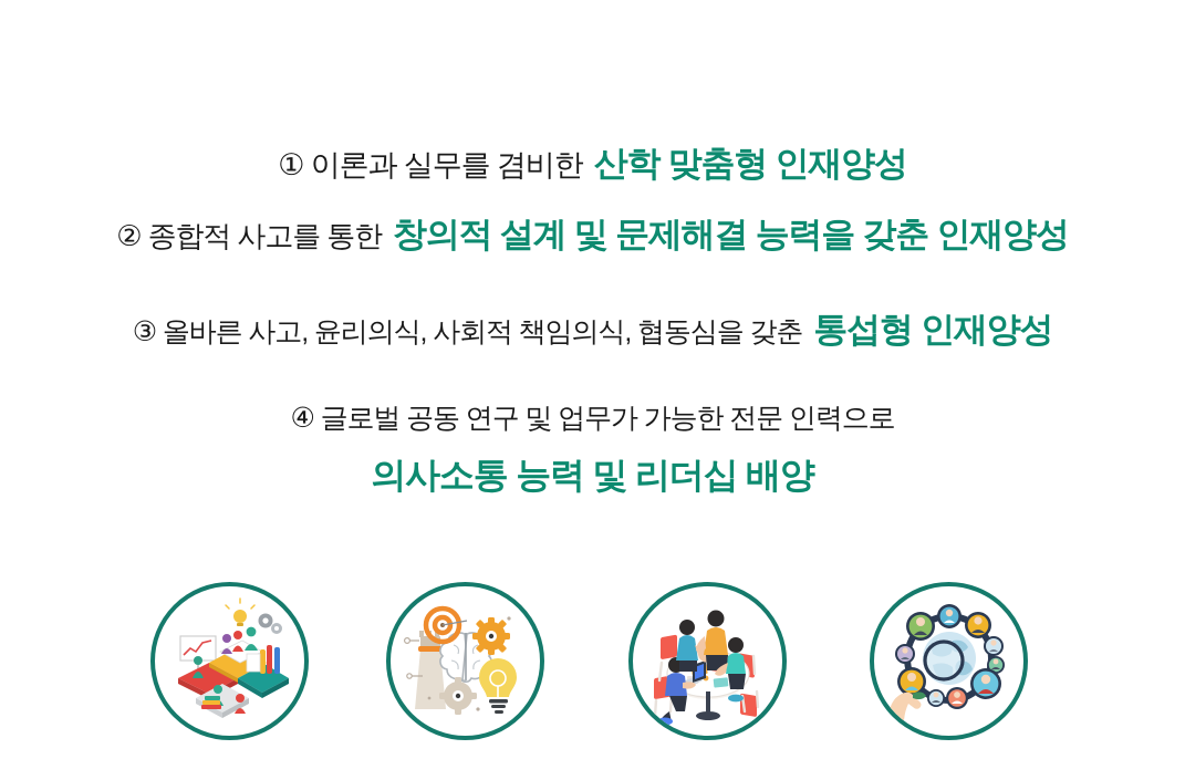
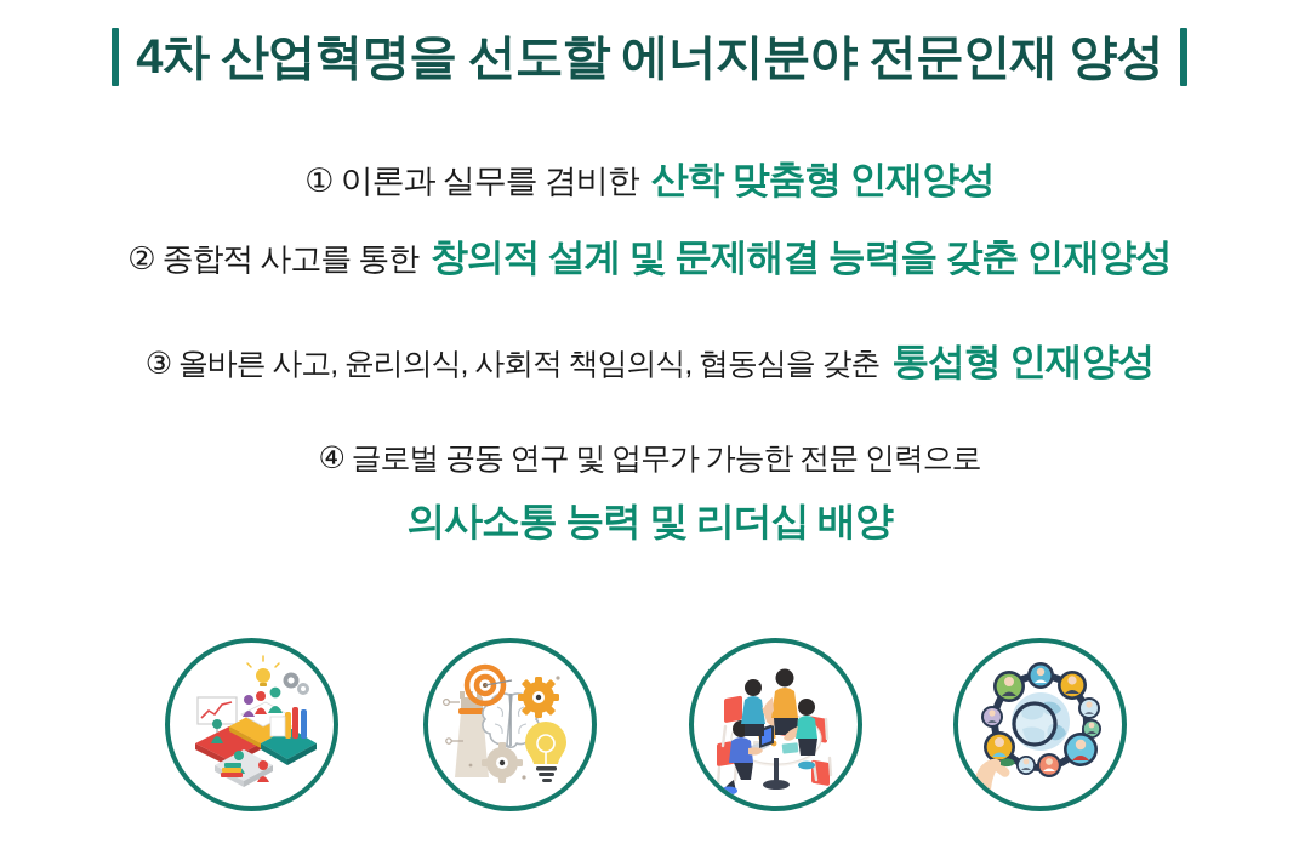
+ 4차 산업혁명을 선도할 에너지분야 전문인재 양성
  ① 이론과 실무를 겸비한
  산학 맞춤형 인재양성
  ② 종합적 사고를 통한
  창의적 설계 및 문제해결 능력을 갖춘 인재양성
  ③ 올바른 사고, 윤리의식, 사회적 책임의식, 협동심을 갖춘
  통섭형 인재양성
  ④ 글로벌 공동 연구 및 업무가 가능한 전문 인력으로
  의사소통 능력 및 리더십 배양
